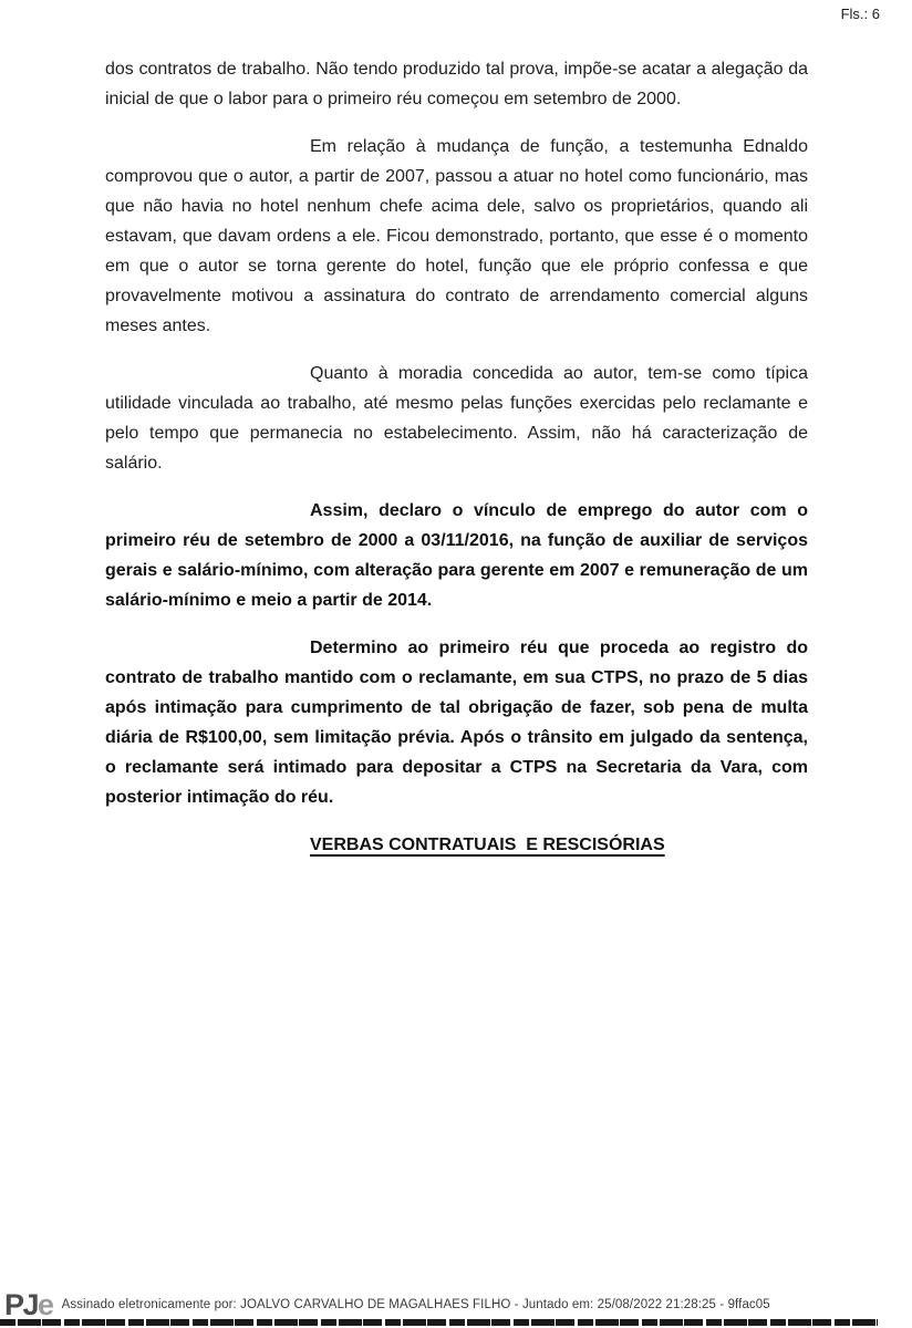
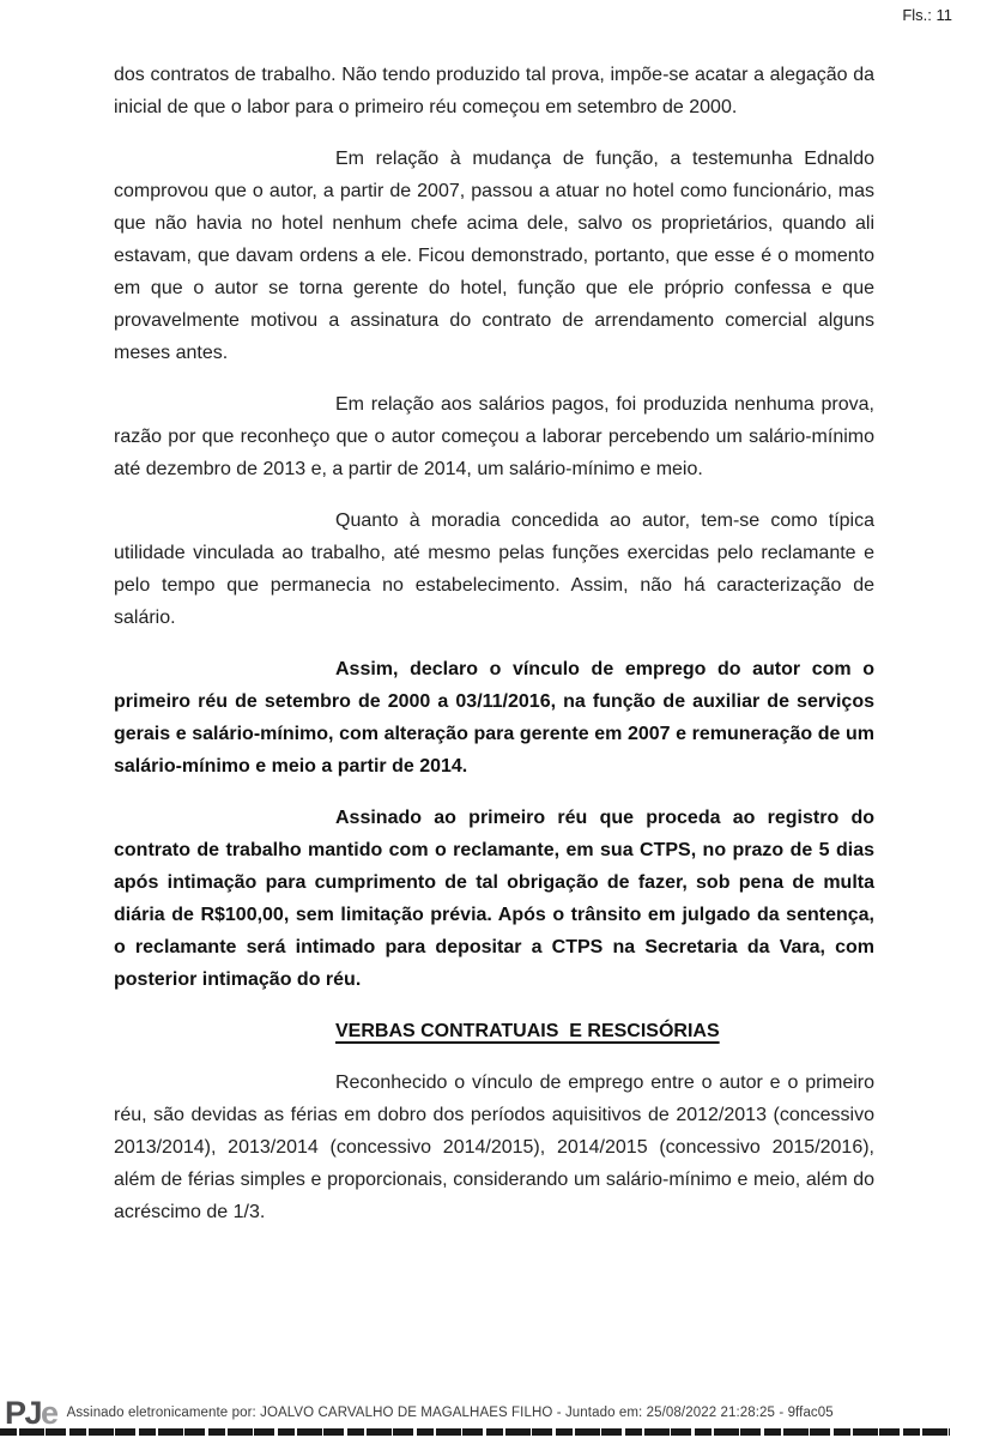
- Fls.: 6
+ Fls.: 11
  dos contratos de trabalho. Não tendo produzido tal prova, impõe-se acatar a alegação da inicial de que o labor para o primeiro réu começou em setembro de 2000.
  Em relação à mudança de função, a testemunha Ednaldo comprovou que o autor, a partir de 2007, passou a atuar no hotel como funcionário, mas que não havia no hotel nenhum chefe acima dele, salvo os proprietários, quando ali estavam, que davam ordens a ele. Ficou demonstrado, portanto, que esse é o momento em que o autor se torna gerente do hotel, função que ele próprio confessa e que provavelmente motivou a assinatura do contrato de arrendamento comercial alguns meses antes.
+ Em relação aos salários pagos, foi produzida nenhuma prova, razão por que reconheço que o autor começou a laborar percebendo um salário-mínimo até dezembro de 2013 e, a partir de 2014, um salário-mínimo e meio.
  Quanto à moradia concedida ao autor, tem-se como típica utilidade vinculada ao trabalho, até mesmo pelas funções exercidas pelo reclamante e pelo tempo que permanecia no estabelecimento. Assim, não há caracterização de salário.
  Assim, declaro o vínculo de emprego do autor com o primeiro réu de setembro de 2000 a 03/11/2016, na função de auxiliar de serviços gerais e salário-mínimo, com alteração para gerente em 2007 e remuneração de um salário-mínimo e meio a partir de 2014.
- Determino ao primeiro réu que proceda ao registro do contrato de trabalho mantido com o reclamante, em sua CTPS, no prazo de 5 dias após intimação para cumprimento de tal obrigação de fazer, sob pena de multa diária de R$100,00, sem limitação prévia. Após o trânsito em julgado da sentença, o reclamante será intimado para depositar a CTPS na Secretaria da Vara, com posterior intimação do réu.
+ Assinado ao primeiro réu que proceda ao registro do contrato de trabalho mantido com o reclamante, em sua CTPS, no prazo de 5 dias após intimação para cumprimento de tal obrigação de fazer, sob pena de multa diária de R$100,00, sem limitação prévia. Após o trânsito em julgado da sentença, o reclamante será intimado para depositar a CTPS na Secretaria da Vara, com posterior intimação do réu.
  VERBAS CONTRATUAIS E RESCISÓRIAS
+ Reconhecido o vínculo de emprego entre o autor e o primeiro réu, são devidas as férias em dobro dos períodos aquisitivos de 2012/2013 (concessivo 2013/2014), 2013/2014 (concessivo 2014/2015), 2014/2015 (concessivo 2015/2016), além de férias simples e proporcionais, considerando um salário-mínimo e meio, além do acréscimo de 1/3.
  PJe
  Assinado eletronicamente por: JOALVO CARVALHO DE MAGALHAES FILHO - Juntado em: 25/08/2022 21:28:25 - 9ffac05
